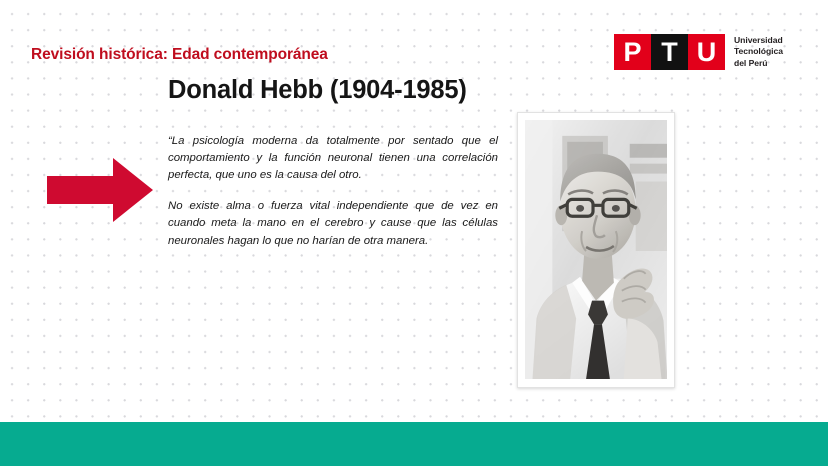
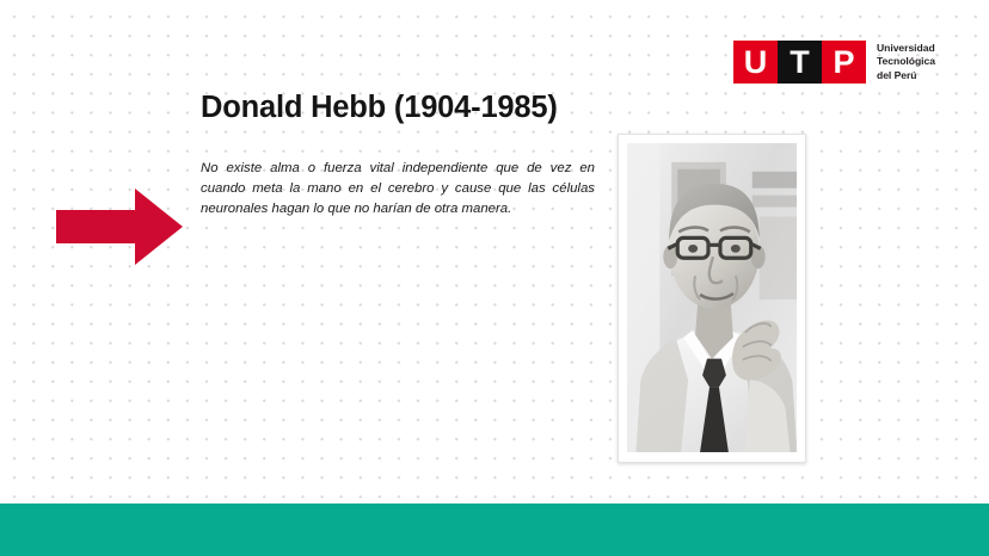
- Revisión histórica: Edad contemporánea
- P
+ U
  T
- U
+ P
  Universidad
  Tecnológica
  del Perú
  Donald Hebb (1904-1985)
- “La psicología moderna da totalmente por sentado que el comportamiento y la función neuronal tienen una correlación perfecta, que uno es la causa del otro.
  No existe alma o fuerza vital independiente que de vez en cuando meta la mano en el cerebro y cause que las células neuronales hagan lo que no harían de otra manera.
